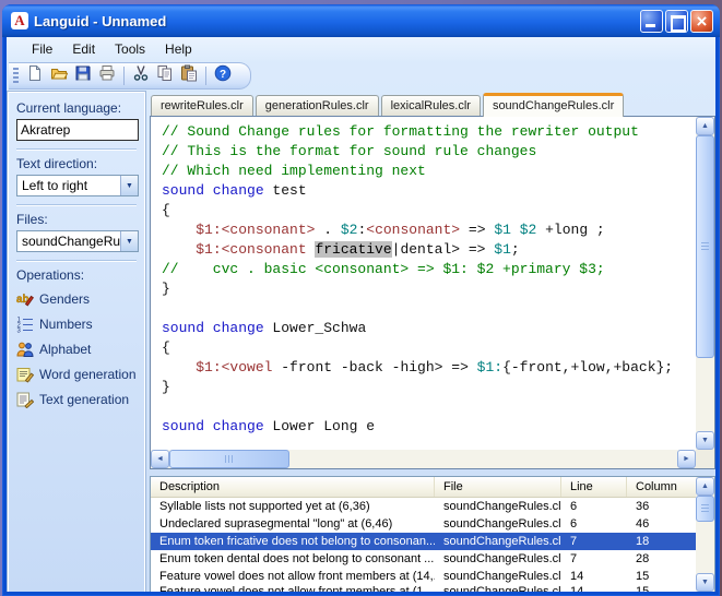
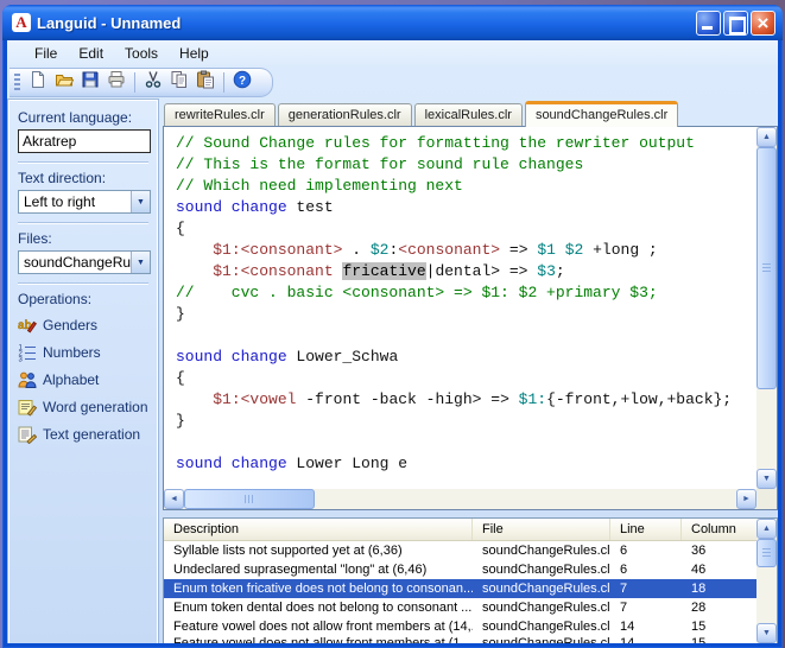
  A
  Languid - Unnamed
  File
  Edit
  Tools
  Help
  ?
  Current language:
  Akratrep
  Text direction:
  Left to right
  Files:
  soundChangeRu
  Operations:
  ab
  Genders
  Numbers
  Alphabet
  Word generation
  Text generation
  rewriteRules.clr
  generationRules.clr
  lexicalRules.clr
  soundChangeRules.clr
  // Sound Change rules for formatting the rewriter output
  // This is the format for sound rule changes
  // Which need implementing next
  sound change test
  {
  $1:<consonant> . $2:<consonant> => $1 $2 +long ;
- $1:<consonant fricative|dental> => $1;
+ $1:<consonant fricative|dental> => $3;
  // cvc . basic <consonant> => $1: $2 +primary $3;
  }
  sound change Lower_Schwa
  {
  $1:<vowel -front -back -high> => $1:{-front,+low,+back};
  }
  sound change Lower Long e
  Description
  File
  Line
  Column
  Syllable lists not supported yet at (6,36)
  soundChangeRules.cl
  6
  36
  Undeclared suprasegmental "long" at (6,46)
  soundChangeRules.cl
  6
  46
  Enum token fricative does not belong to consonan...
  soundChangeRules.cl
  7
  18
  Enum token dental does not belong to consonant ...
  soundChangeRules.cl
  7
  28
  Feature vowel does not allow front members at (14,
  soundChangeRules.cl
  14
  15
